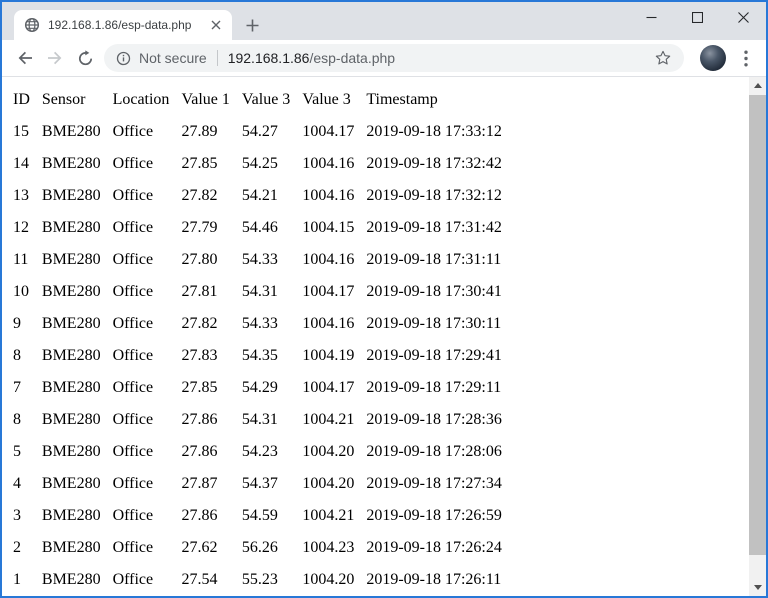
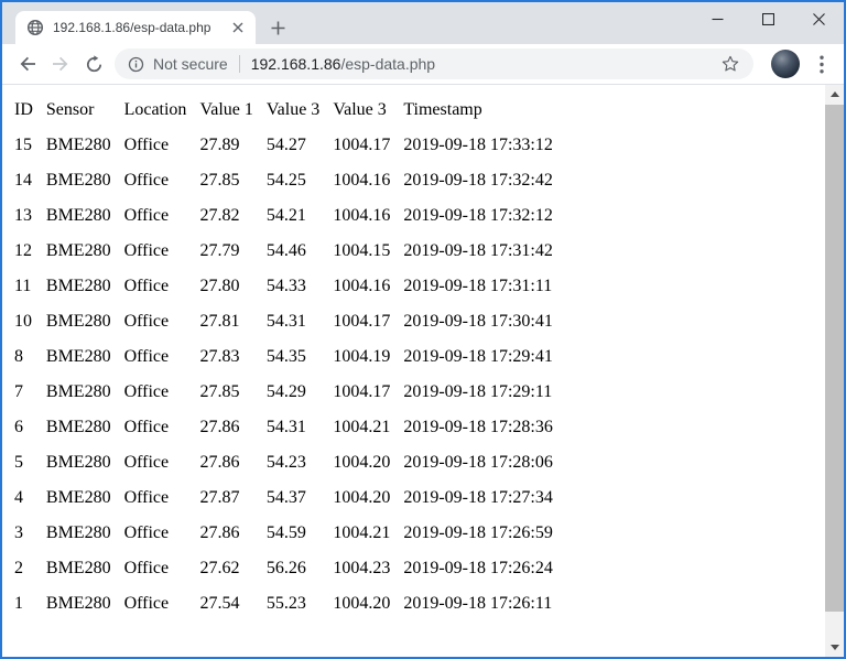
  192.168.1.86/esp-data.php
  Not secure
  192.168.1.86/esp-data.php
  ID	Sensor	Location	Value 1	Value 3	Value 3	Timestamp
  15	BME280	Office	27.89	54.27	1004.17	2019-09-18 17:33:12
  14	BME280	Office	27.85	54.25	1004.16	2019-09-18 17:32:42
  13	BME280	Office	27.82	54.21	1004.16	2019-09-18 17:32:12
  12	BME280	Office	27.79	54.46	1004.15	2019-09-18 17:31:42
  11	BME280	Office	27.80	54.33	1004.16	2019-09-18 17:31:11
  10	BME280	Office	27.81	54.31	1004.17	2019-09-18 17:30:41
- 9	BME280	Office	27.82	54.33	1004.16	2019-09-18 17:30:11
  8	BME280	Office	27.83	54.35	1004.19	2019-09-18 17:29:41
  7	BME280	Office	27.85	54.29	1004.17	2019-09-18 17:29:11
- 8	BME280	Office	27.86	54.31	1004.21	2019-09-18 17:28:36
+ 6	BME280	Office	27.86	54.31	1004.21	2019-09-18 17:28:36
  5	BME280	Office	27.86	54.23	1004.20	2019-09-18 17:28:06
  4	BME280	Office	27.87	54.37	1004.20	2019-09-18 17:27:34
  3	BME280	Office	27.86	54.59	1004.21	2019-09-18 17:26:59
  2	BME280	Office	27.62	56.26	1004.23	2019-09-18 17:26:24
  1	BME280	Office	27.54	55.23	1004.20	2019-09-18 17:26:11
